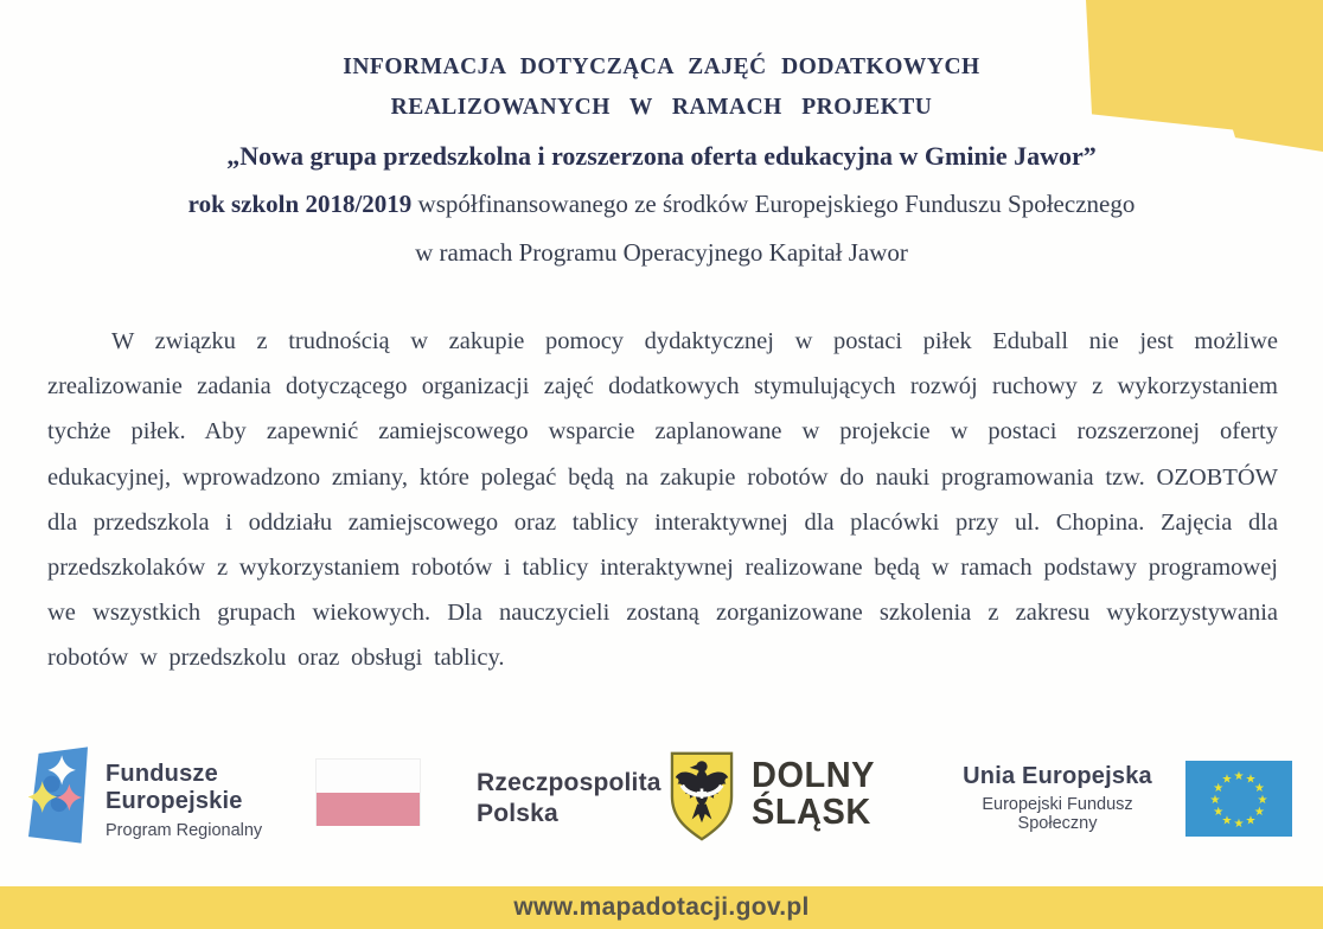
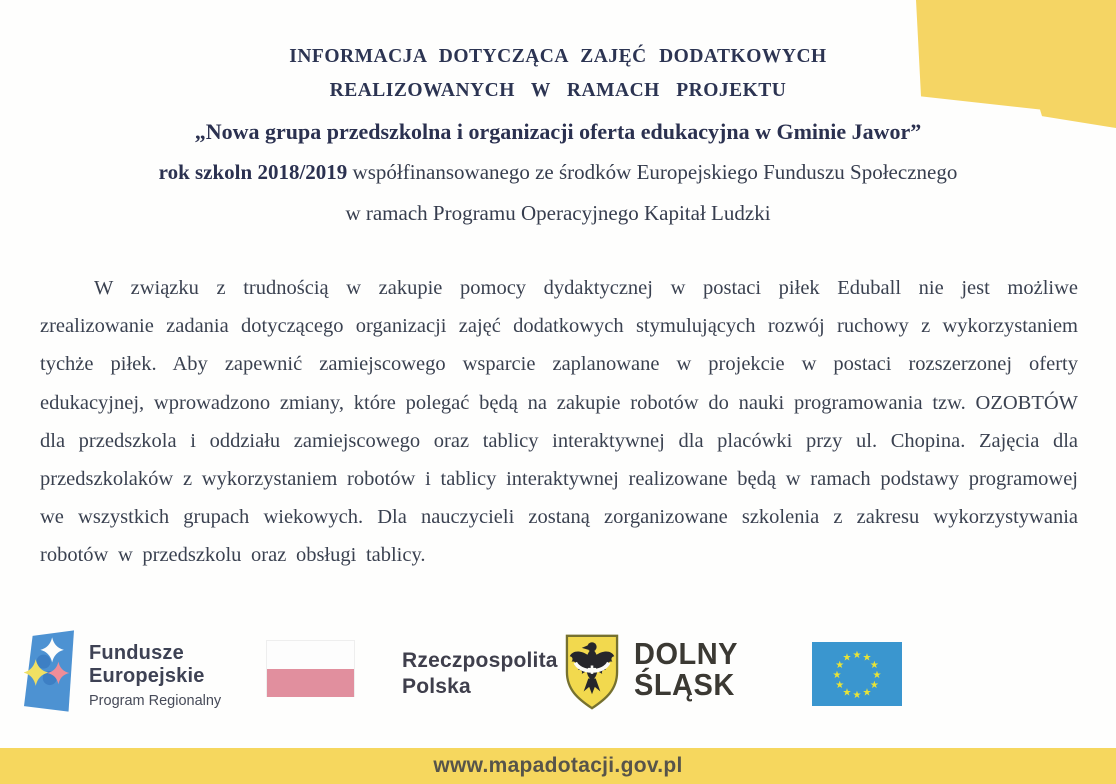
  INFORMACJA DOTYCZĄCA ZAJĘĆ DODATKOWYCH
  REALIZOWANYCH W RAMACH PROJEKTU
- „Nowa grupa przedszkolna i rozszerzona oferta edukacyjna w Gminie Jawor”
+ „Nowa grupa przedszkolna i organizacji oferta edukacyjna w Gminie Jawor”
  rok szkoln 2018/2019 współfinansowanego ze środków Europejskiego Funduszu Społecznego
- w ramach Programu Operacyjnego Kapitał Jawor
+ w ramach Programu Operacyjnego Kapitał Ludzki
  W związku z trudnością w zakupie pomocy dydaktycznej w postaci piłek Eduball nie jest możliwe zrealizowanie zadania dotyczącego organizacji zajęć dodatkowych stymulujących rozwój ruchowy z wykorzystaniem tychże piłek. Aby zapewnić zamiejscowego wsparcie zaplanowane w projekcie w postaci rozszerzonej oferty edukacyjnej, wprowadzono zmiany, które polegać będą na zakupie robotów do nauki programowania tzw. OZOBTÓW dla przedszkola i oddziału zamiejscowego oraz tablicy interaktywnej dla placówki przy ul. Chopina. Zajęcia dla przedszkolaków z wykorzystaniem robotów i tablicy interaktywnej realizowane będą w ramach podstawy programowej we wszystkich grupach wiekowych. Dla nauczycieli zostaną zorganizowane szkolenia z zakresu wykorzystywania robotów w przedszkolu oraz obsługi tablicy.
  Fundusze
  Europejskie
  Program Regionalny
  Rzeczpospolita
  Polska
  DOLNY
  ŚLĄSK
- Unia Europejska
- Europejski Fundusz Społeczny
  ★
  ★
  ★
  ★
  ★
  ★
  ★
  ★
  ★
  ★
  ★
  ★
  www.mapadotacji.gov.pl
